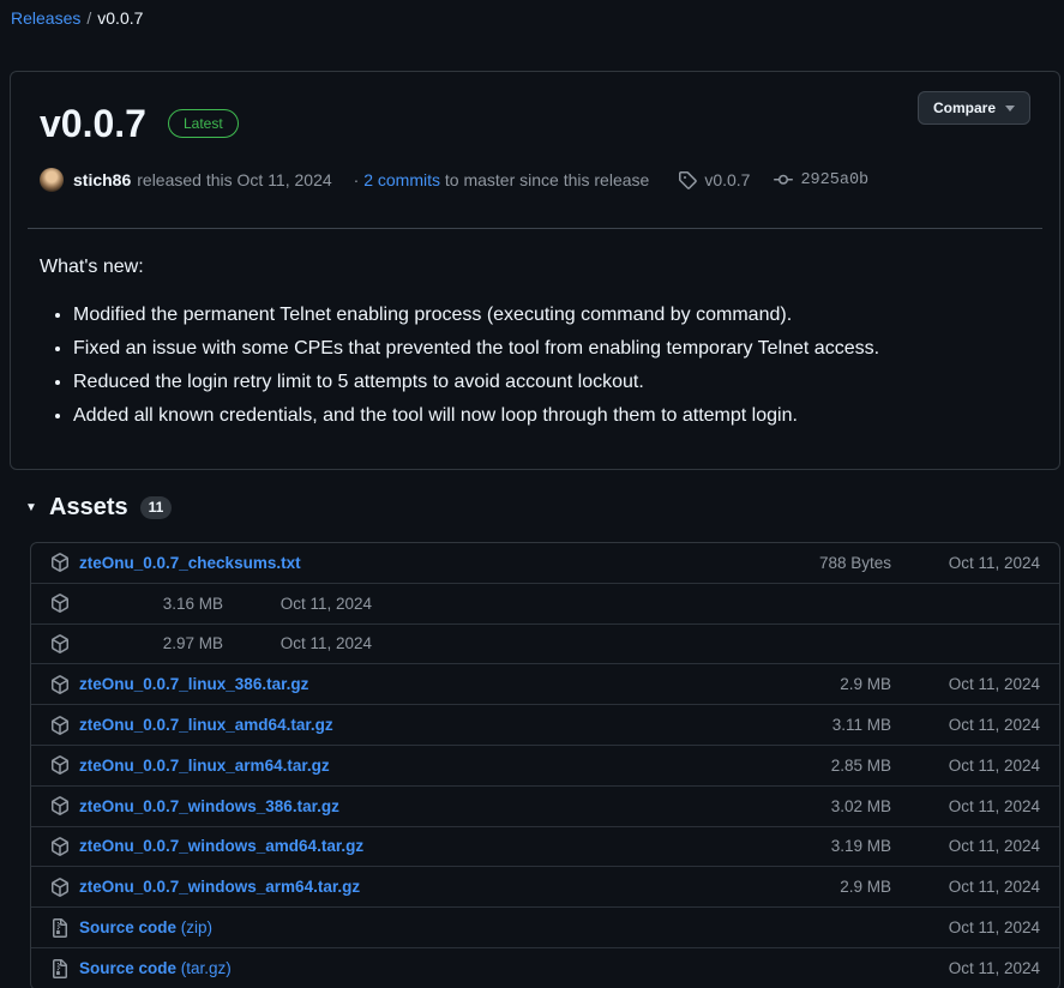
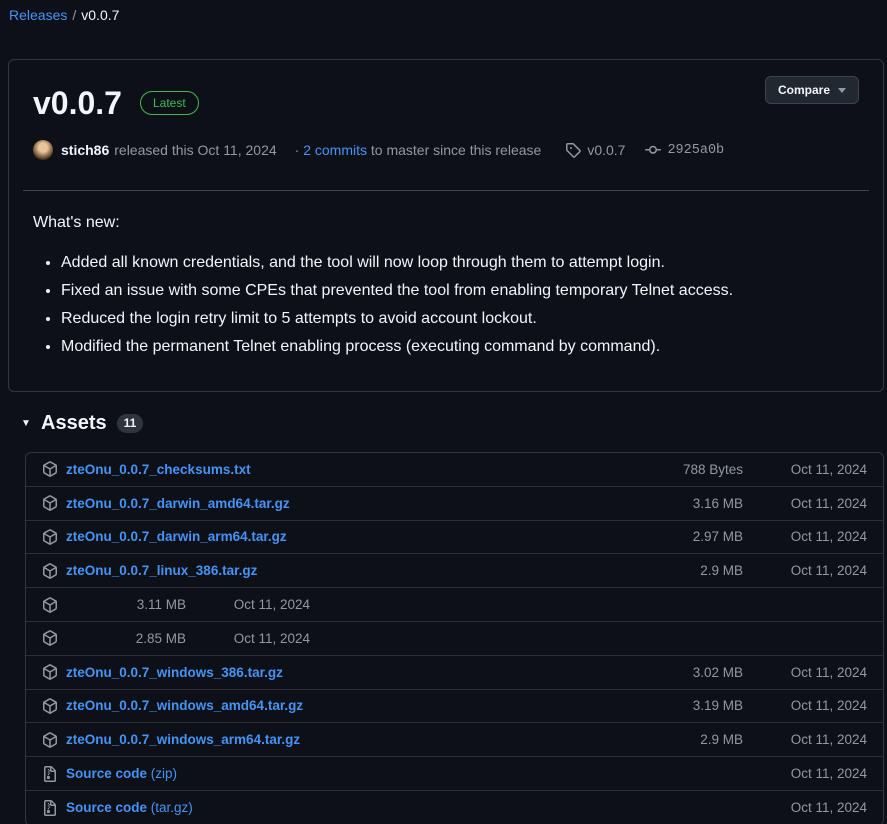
  Releases / v0.0.7
  v0.0.7
  Latest
  Compare
  stich86
  released this Oct 11, 2024
  · 2 commits to master since this release
  v0.0.7
  2925a0b
  What's new:
- Modified the permanent Telnet enabling process (executing command by command).
+ Added all known credentials, and the tool will now loop through them to attempt login.
  Fixed an issue with some CPEs that prevented the tool from enabling temporary Telnet access.
  Reduced the login retry limit to 5 attempts to avoid account lockout.
- Added all known credentials, and the tool will now loop through them to attempt login.
+ Modified the permanent Telnet enabling process (executing command by command).
  ▼
  Assets
  11
  zteOnu_0.0.7_checksums.txt
  788 Bytes
  Oct 11, 2024
+ zteOnu_0.0.7_darwin_amd64.tar.gz
  3.16 MB
  Oct 11, 2024
+ zteOnu_0.0.7_darwin_arm64.tar.gz
  2.97 MB
  Oct 11, 2024
  zteOnu_0.0.7_linux_386.tar.gz
  2.9 MB
  Oct 11, 2024
- zteOnu_0.0.7_linux_amd64.tar.gz
  3.11 MB
  Oct 11, 2024
- zteOnu_0.0.7_linux_arm64.tar.gz
  2.85 MB
  Oct 11, 2024
  zteOnu_0.0.7_windows_386.tar.gz
  3.02 MB
  Oct 11, 2024
  zteOnu_0.0.7_windows_amd64.tar.gz
  3.19 MB
  Oct 11, 2024
  zteOnu_0.0.7_windows_arm64.tar.gz
  2.9 MB
  Oct 11, 2024
  Source code (zip)
  Oct 11, 2024
  Source code (tar.gz)
  Oct 11, 2024
